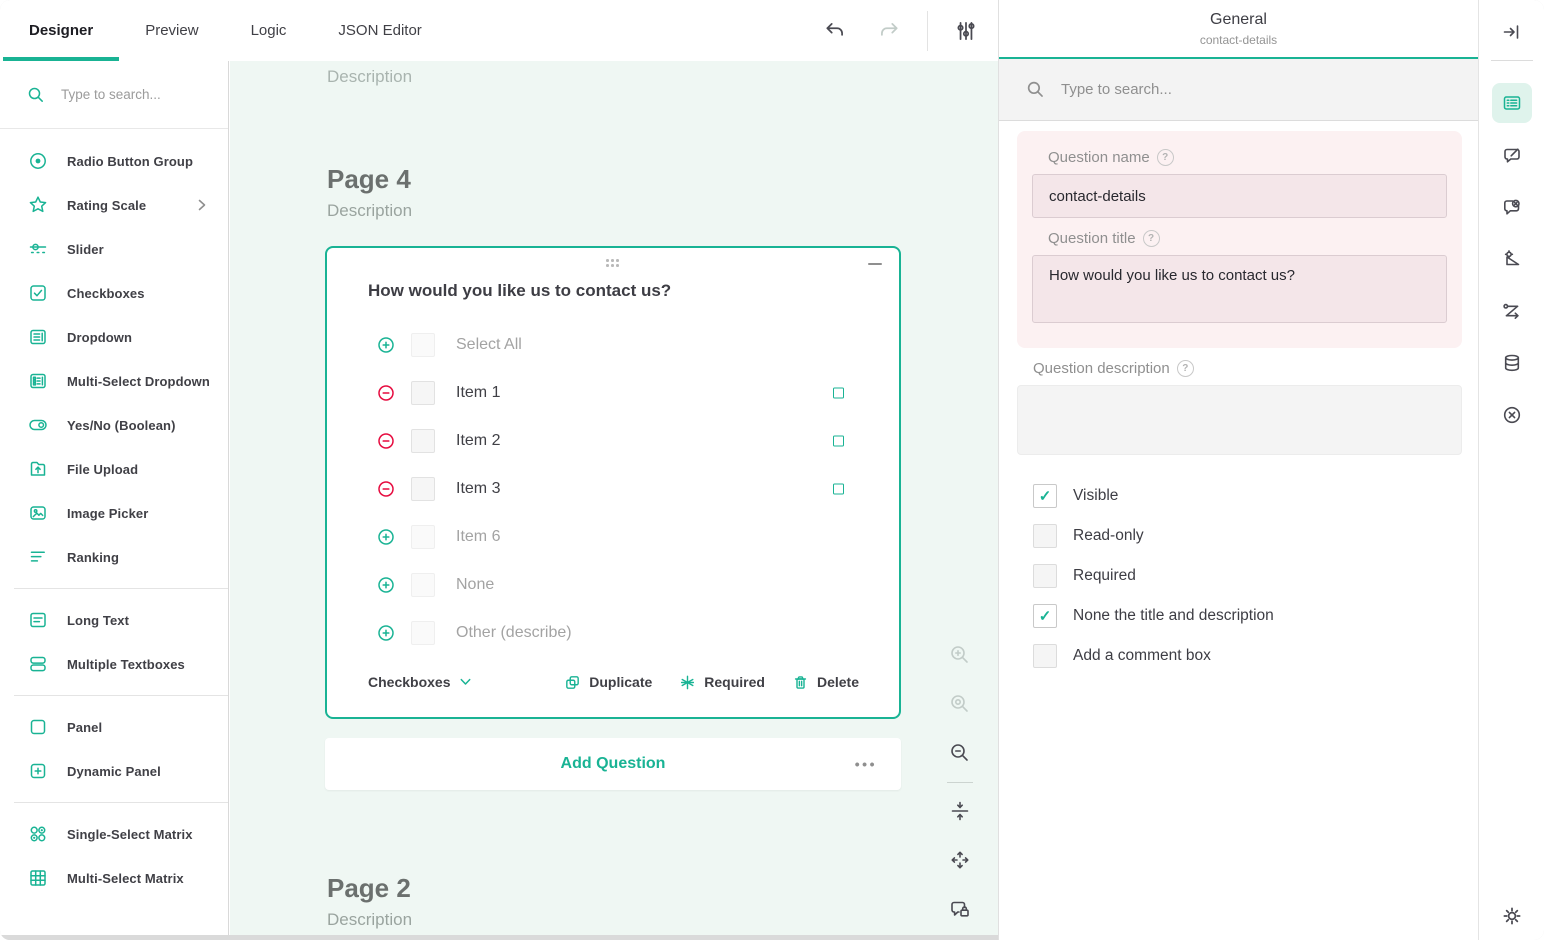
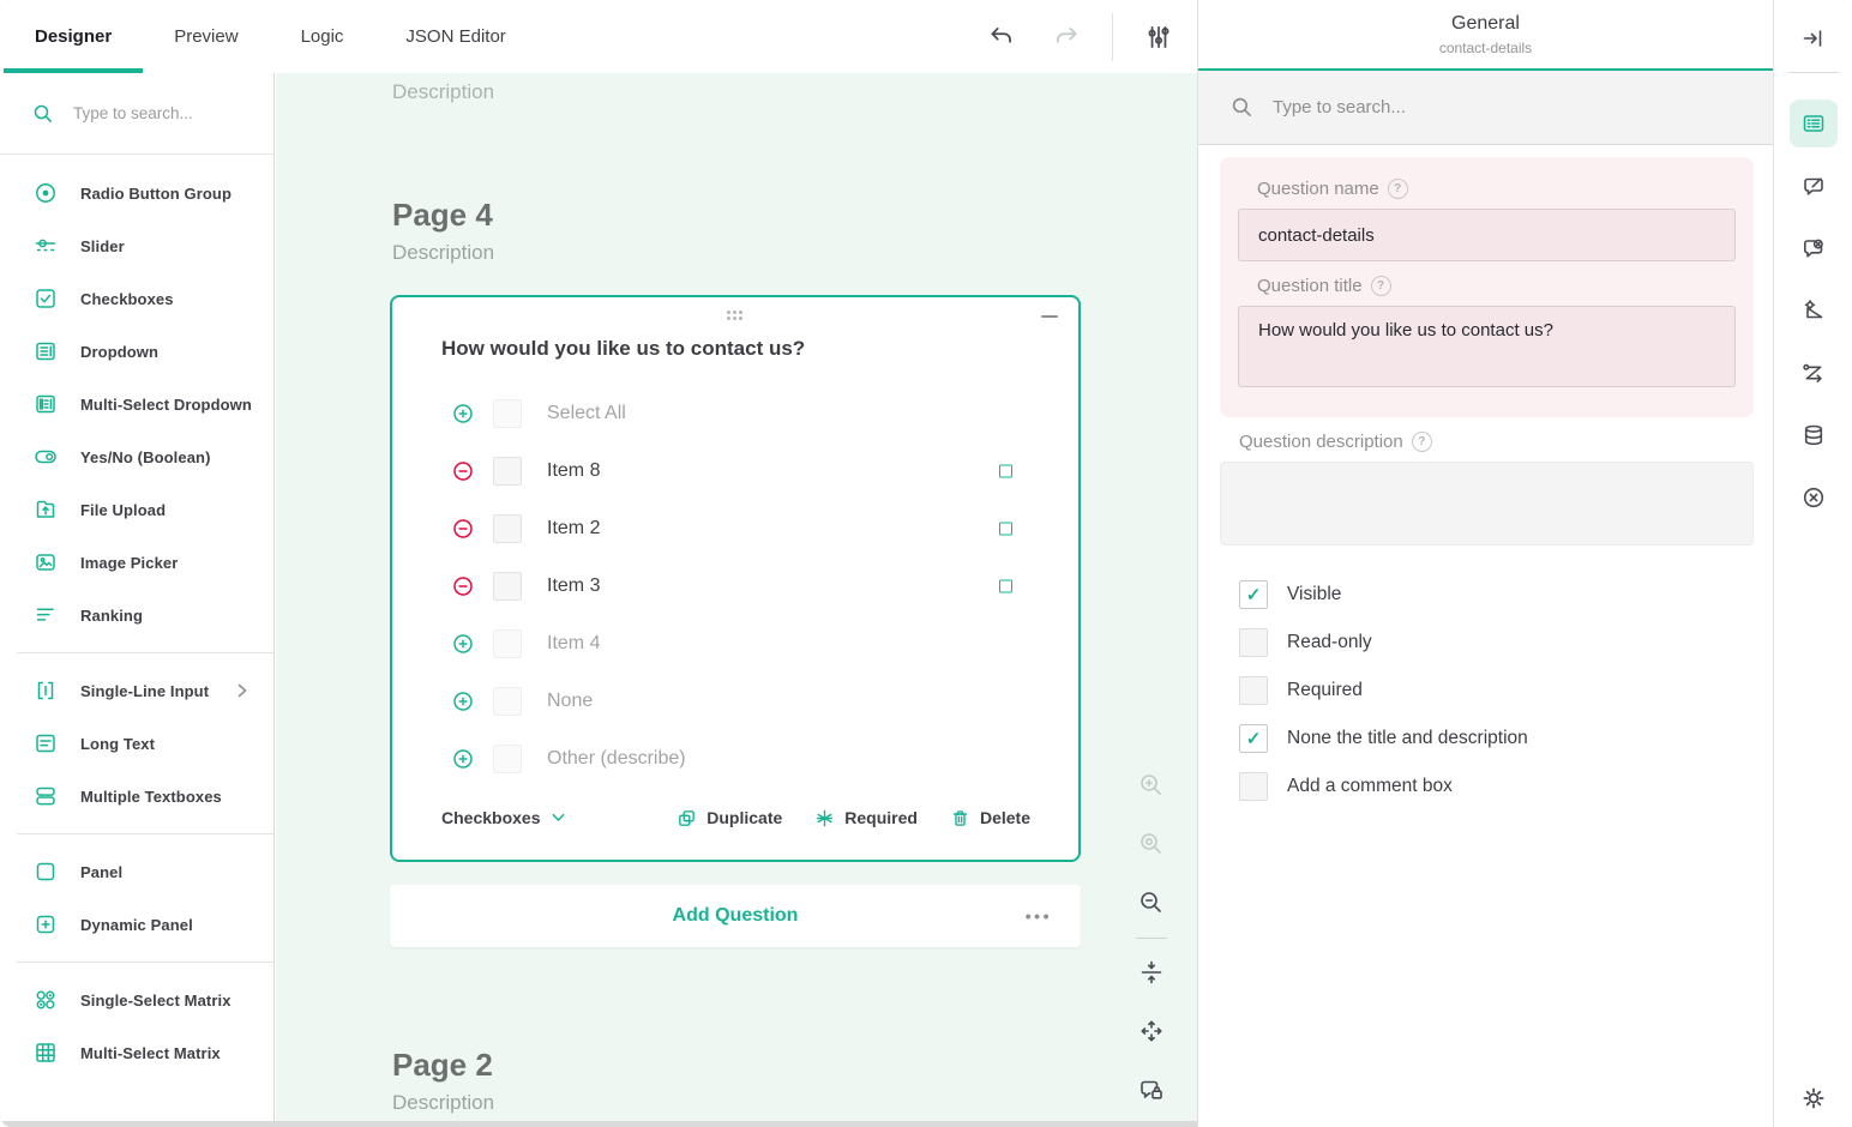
  Designer
  Preview
  Logic
  JSON Editor
  Type to search...
  Radio Button Group
- Rating Scale
  Slider
  Checkboxes
  Dropdown
  Multi-Select Dropdown
  Yes/No (Boolean)
  File Upload
  Image Picker
  Ranking
+ Single-Line Input
  Long Text
  Multiple Textboxes
  Panel
  Dynamic Panel
  Single-Select Matrix
  Multi-Select Matrix
  Description
  Page 4
  Description
  How would you like us to contact us?
  Select All
- Item 1
+ Item 8
  Item 2
  Item 3
- Item 6
+ Item 4
  None
  Other (describe)
  Checkboxes
  Duplicate
  Required
  Delete
  Add Question
  •••
  Page 2
  Description
  General
  contact-details
  Type to search...
  Question name
  ?
  contact-details
  Question title
  ?
  How would you like us to contact us?
  Question description
  ?
  Visible
  Read-only
  Required
  None the title and description
  Add a comment box
